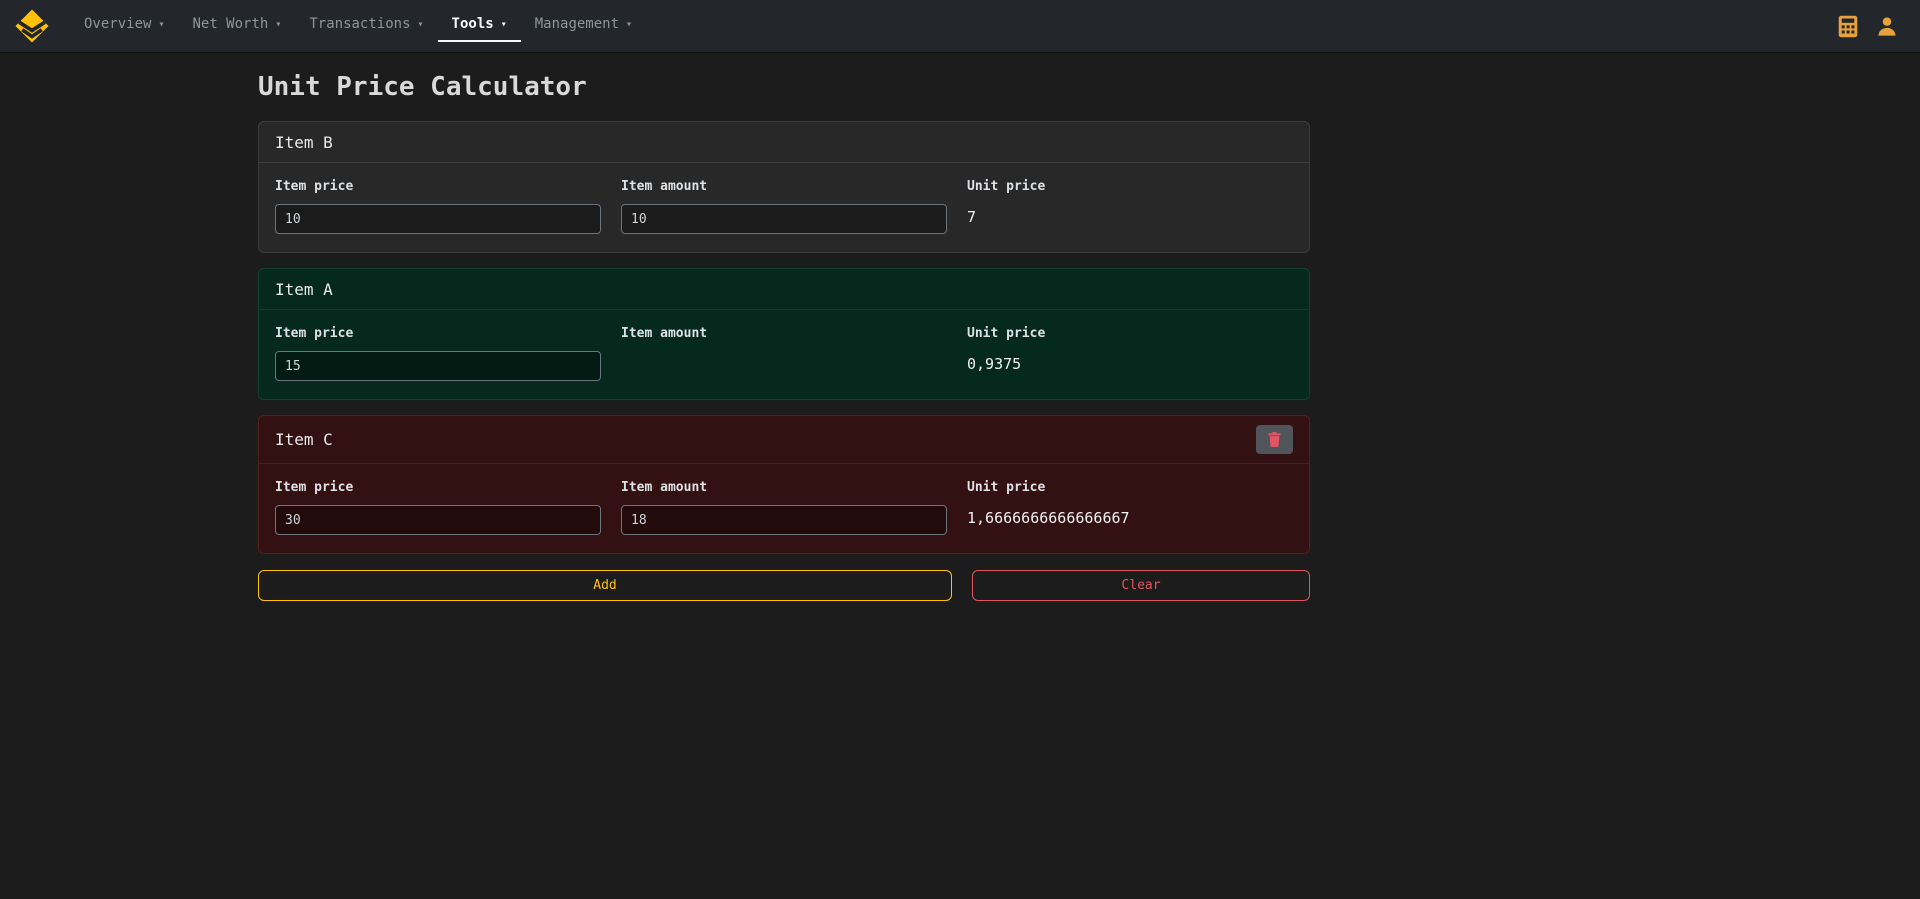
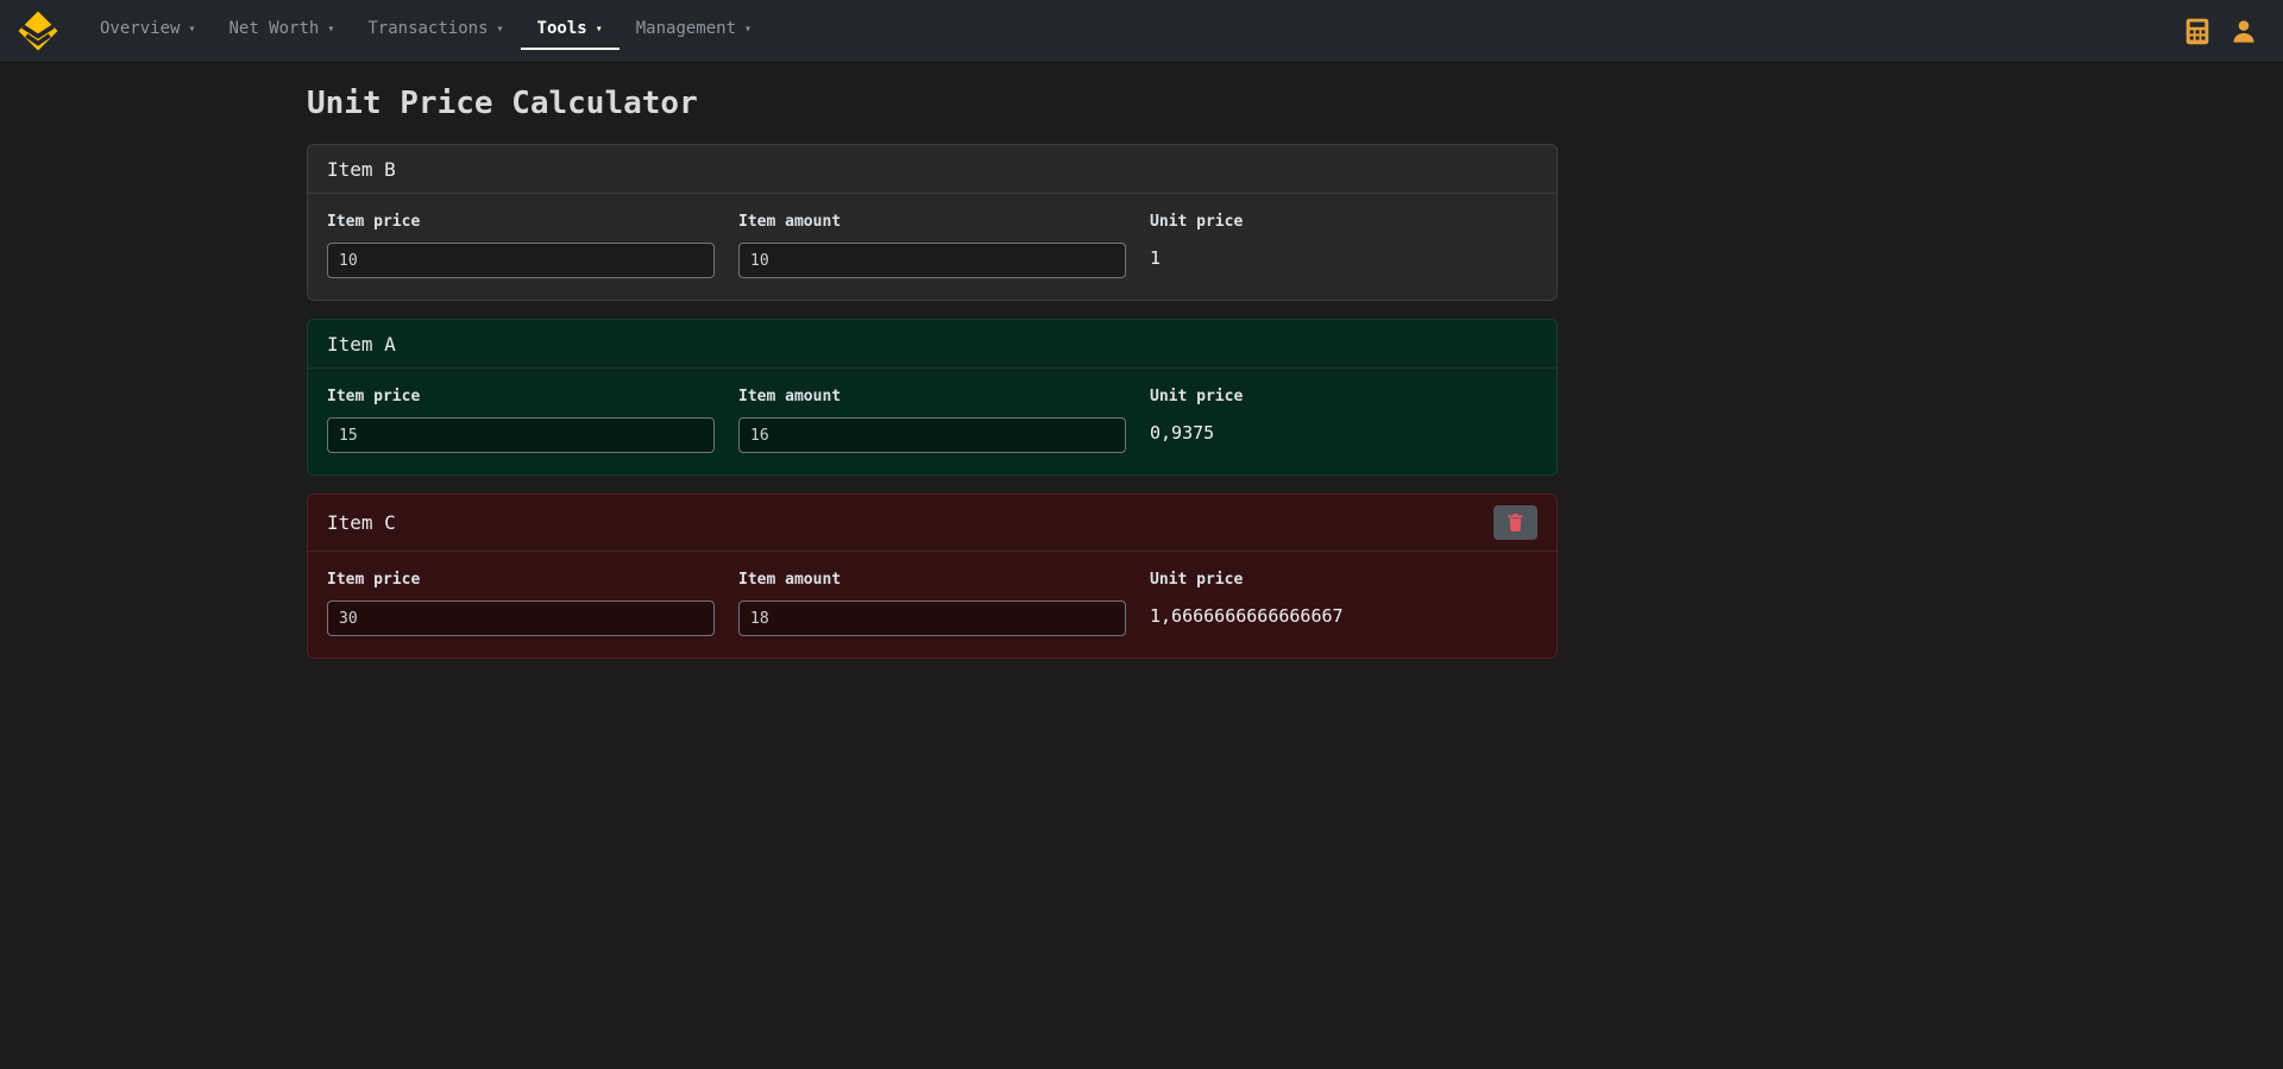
  Overview
  ▾
  Net Worth
  ▾
  Transactions
  ▾
  Tools
  ▾
  Management
  ▾
  Unit Price Calculator
  Item B
  Item price
  10
  Item amount
  10
  Unit price
- 7
+ 1
  Item A
  Item price
  15
  Item amount
+ 16
  Unit price
  0,9375
  Item C
  Item price
  30
  Item amount
  18
  Unit price
  1,6666666666666667
- Add
- Clear
